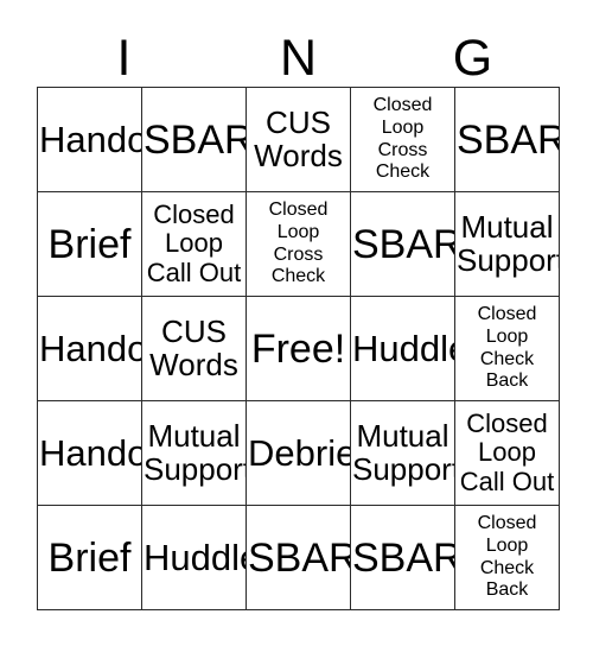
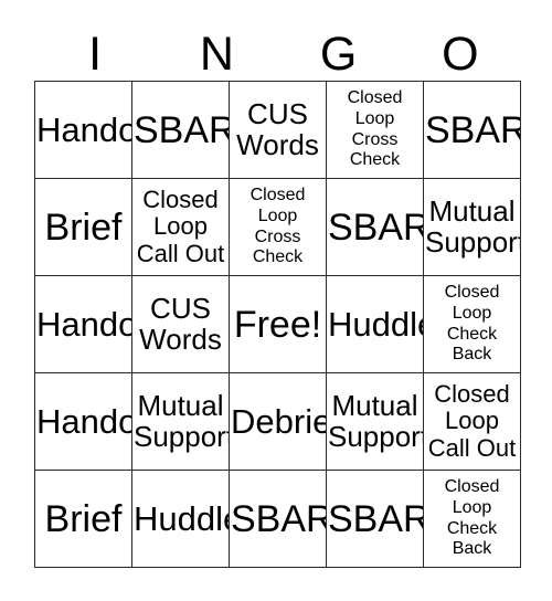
  I
  N
  G
+ O
  Hando
  SBAR
  CUS
  Words
  Closed
  Loop
  Cross
  Check
  SBAR
  Brief
  Closed
  Loop
  Call Out
  Closed
  Loop
  Cross
  Check
  SBAR
  Mutual
  Suppor
  Hando
  CUS
  Words
  Free!
  Huddl
  Closed
  Loop
  Check
  Back
  Hando
  Mutual
  Suppor
  Debrie
  Mutual
  Suppor
  Closed
  Loop
  Call Out
  Brief
  Huddl
  SBAR
  SBAR
  Closed
  Loop
  Check
  Back
